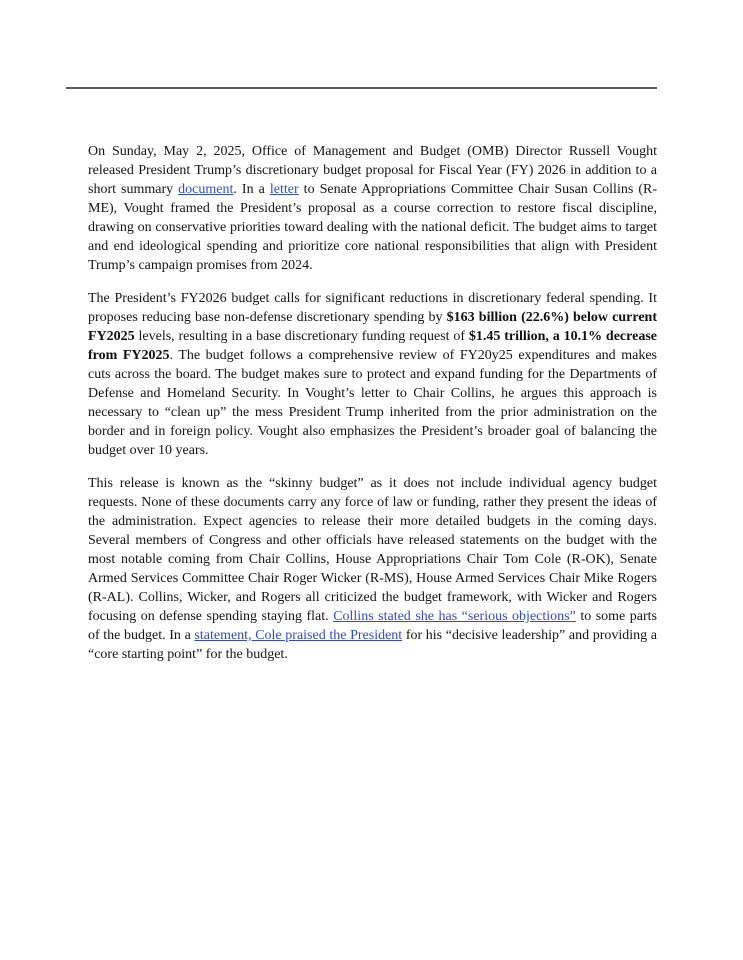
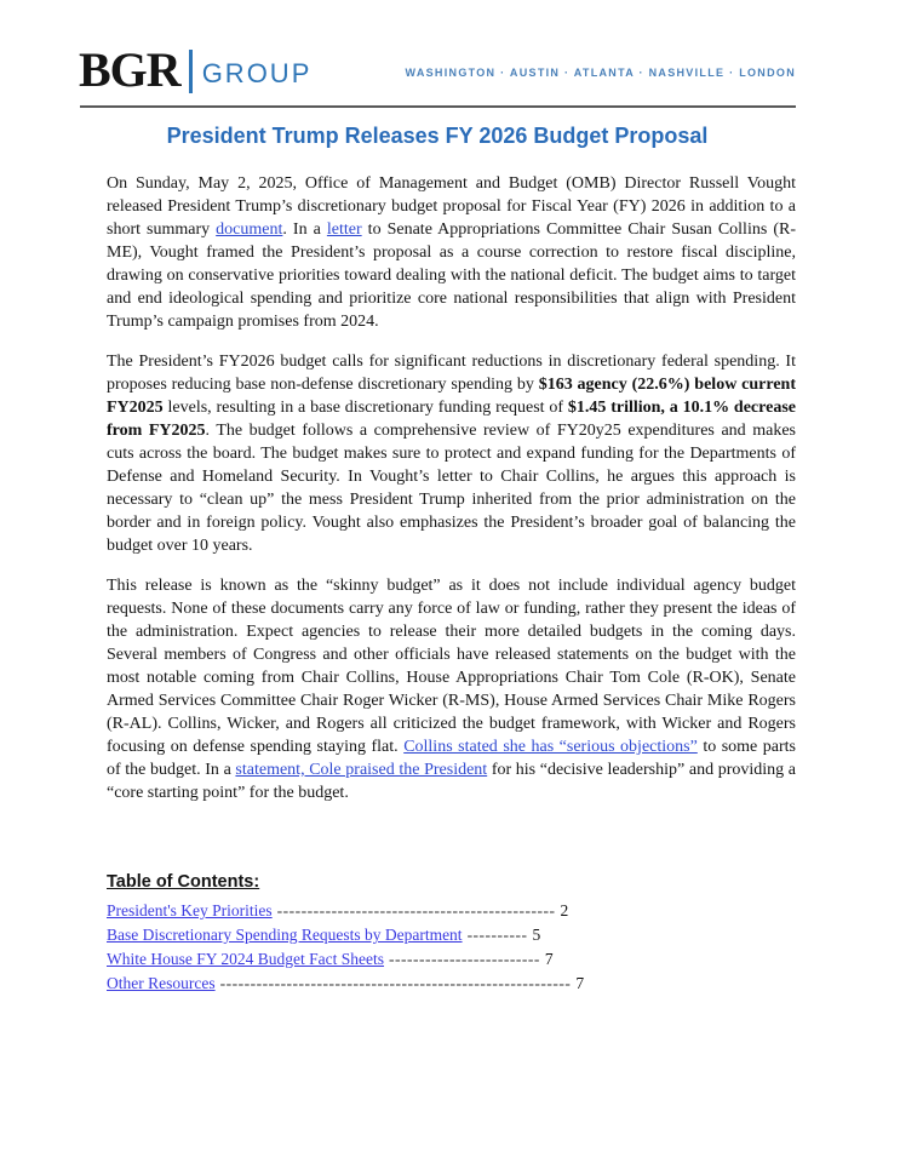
+ BGR
+ GROUP
+ WASHINGTON · AUSTIN · ATLANTA · NASHVILLE · LONDON
+ President Trump Releases FY 2026 Budget Proposal
  On Sunday, May 2, 2025, Office of Management and Budget (OMB) Director Russell Vought released President Trump’s discretionary budget proposal for Fiscal Year (FY) 2026 in addition to a short summary document. In a letter to Senate Appropriations Committee Chair Susan Collins (R-ME), Vought framed the President’s proposal as a course correction to restore fiscal discipline, drawing on conservative priorities toward dealing with the national deficit. The budget aims to target and end ideological spending and prioritize core national responsibilities that align with President Trump’s campaign promises from 2024.
- The President’s FY2026 budget calls for significant reductions in discretionary federal spending. It proposes reducing base non-defense discretionary spending by $163 billion (22.6%) below current FY2025 levels, resulting in a base discretionary funding request of $1.45 trillion, a 10.1% decrease from FY2025. The budget follows a comprehensive review of FY20y25 expenditures and makes cuts across the board. The budget makes sure to protect and expand funding for the Departments of Defense and Homeland Security. In Vought’s letter to Chair Collins, he argues this approach is necessary to “clean up” the mess President Trump inherited from the prior administration on the border and in foreign policy. Vought also emphasizes the President’s broader goal of balancing the budget over 10 years.
+ The President’s FY2026 budget calls for significant reductions in discretionary federal spending. It proposes reducing base non-defense discretionary spending by $163 agency (22.6%) below current FY2025 levels, resulting in a base discretionary funding request of $1.45 trillion, a 10.1% decrease from FY2025. The budget follows a comprehensive review of FY20y25 expenditures and makes cuts across the board. The budget makes sure to protect and expand funding for the Departments of Defense and Homeland Security. In Vought’s letter to Chair Collins, he argues this approach is necessary to “clean up” the mess President Trump inherited from the prior administration on the border and in foreign policy. Vought also emphasizes the President’s broader goal of balancing the budget over 10 years.
  This release is known as the “skinny budget” as it does not include individual agency budget requests. None of these documents carry any force of law or funding, rather they present the ideas of the administration. Expect agencies to release their more detailed budgets in the coming days. Several members of Congress and other officials have released statements on the budget with the most notable coming from Chair Collins, House Appropriations Chair Tom Cole (R-OK), Senate Armed Services Committee Chair Roger Wicker (R-MS), House Armed Services Chair Mike Rogers (R-AL). Collins, Wicker, and Rogers all criticized the budget framework, with Wicker and Rogers focusing on defense spending staying flat. Collins stated she has “serious objections” to some parts of the budget. In a statement, Cole praised the President for his “decisive leadership” and providing a “core starting point” for the budget.
+ Table of Contents:
+ President's Key Priorities ---------------------------------------------- 2
+ Base Discretionary Spending Requests by Department ---------- 5
+ White House FY 2024 Budget Fact Sheets ------------------------- 7
+ Other Resources ---------------------------------------------------------- 7
